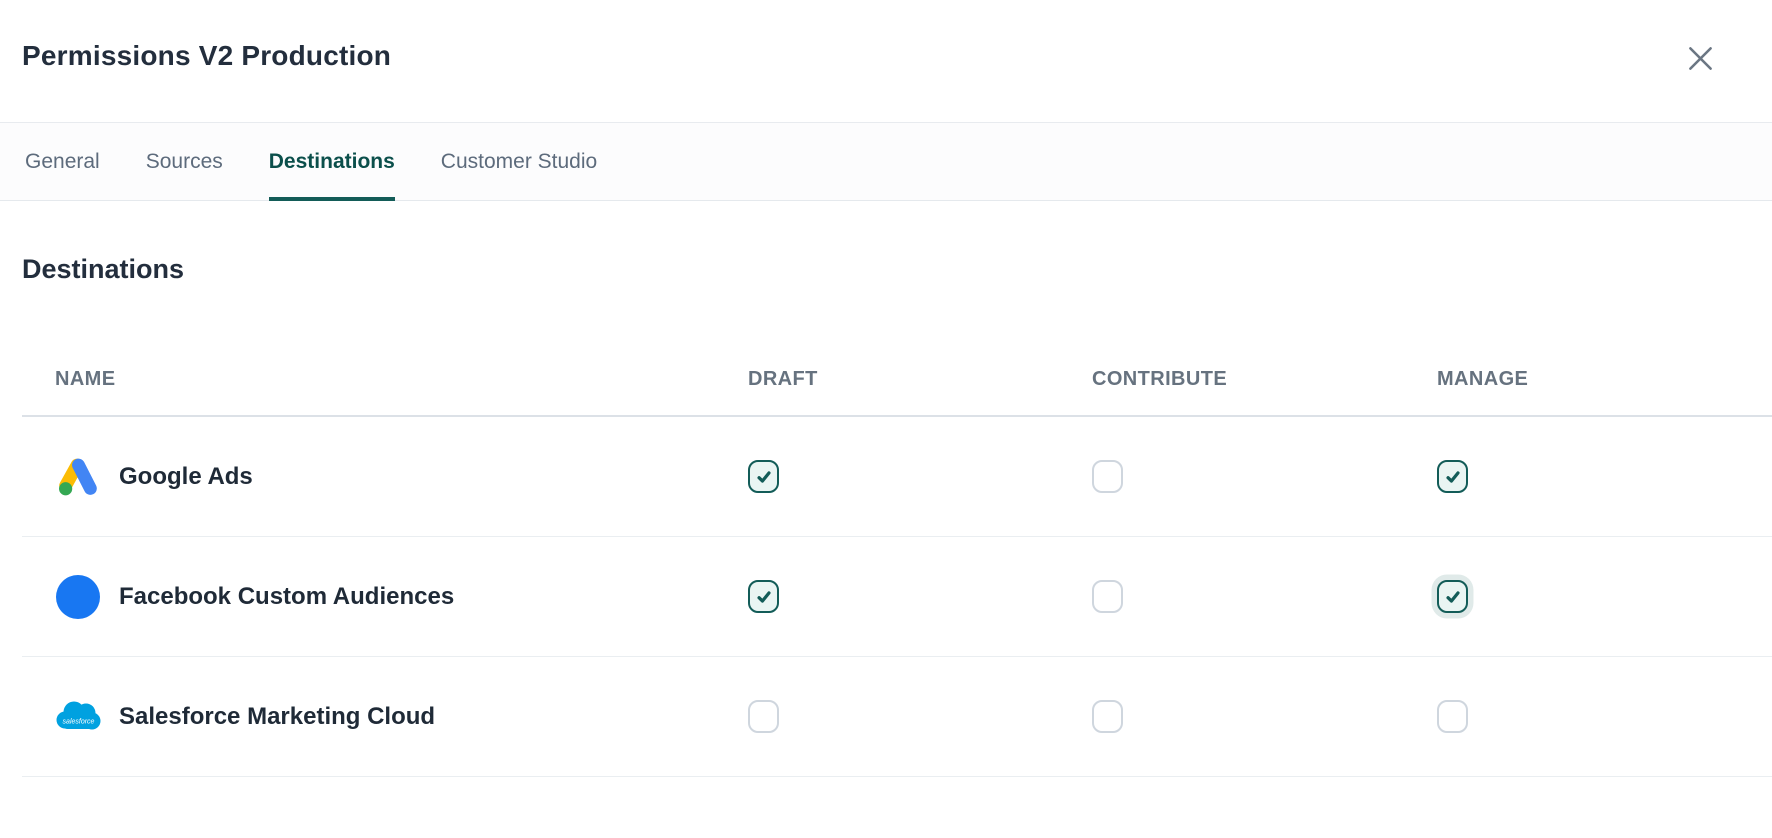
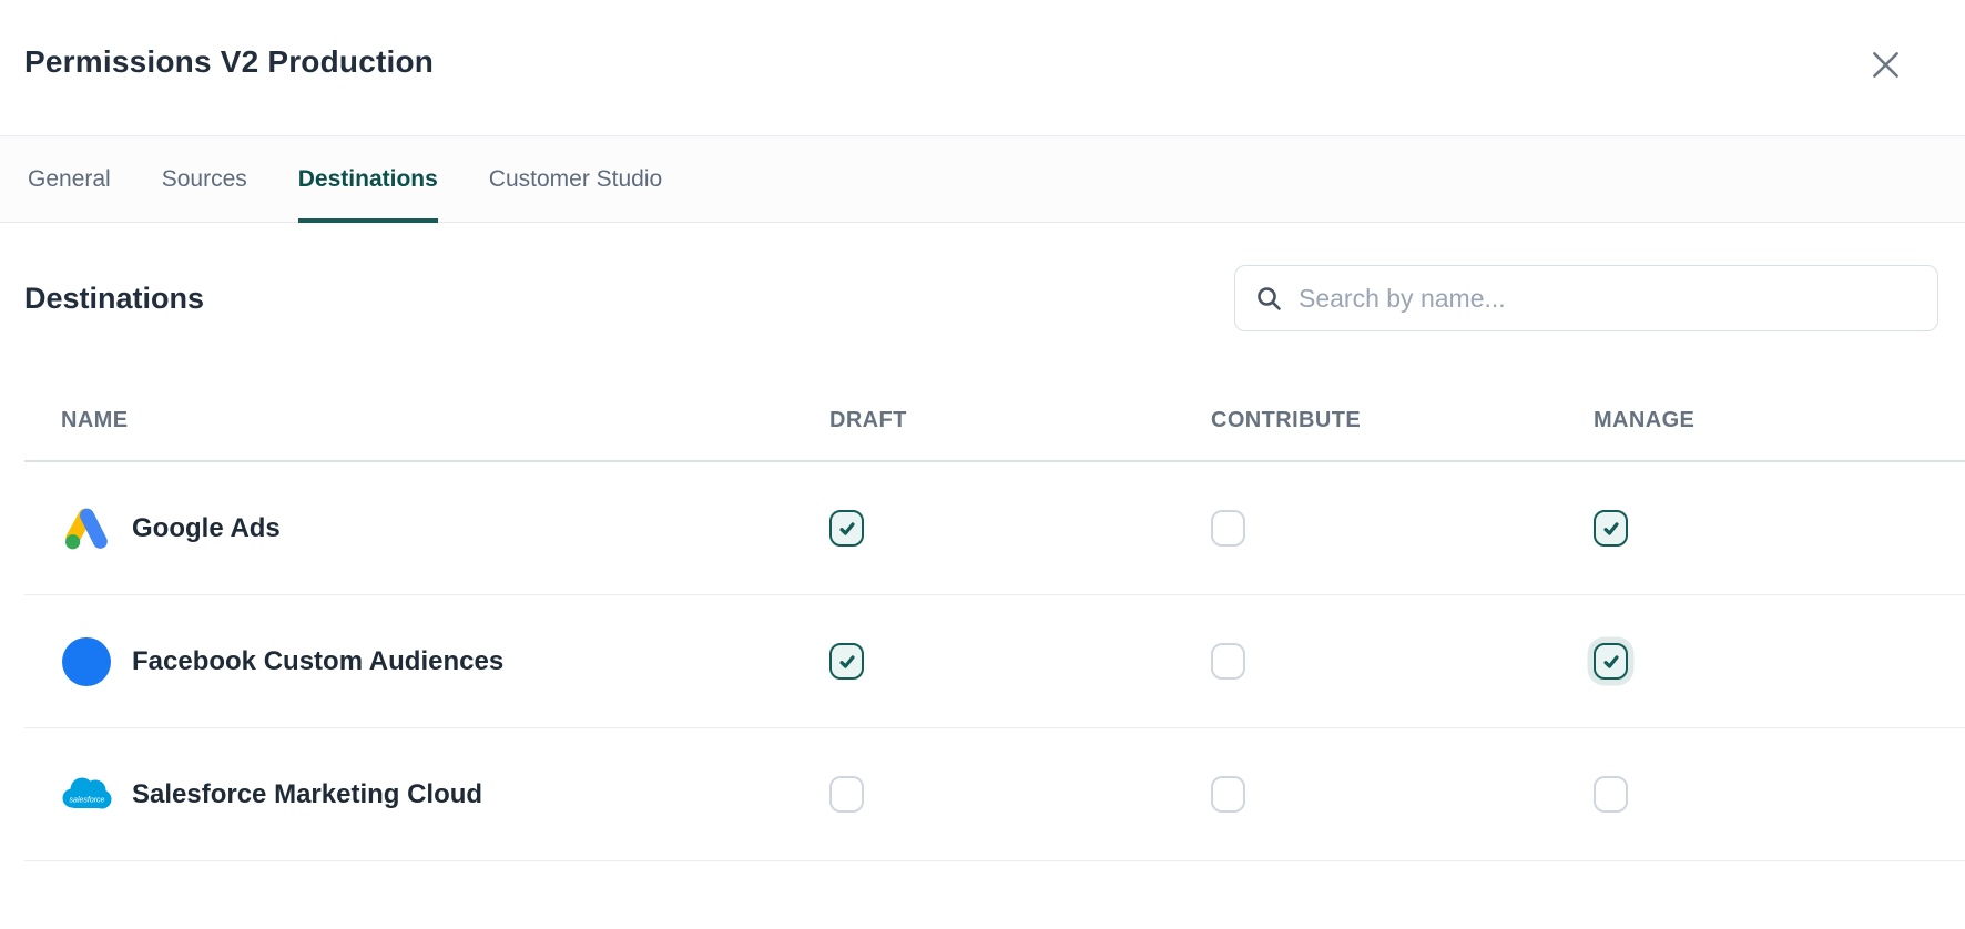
  Permissions V2 Production
  General
  Sources
  Destinations
  Customer Studio
  Destinations
+ Search by name...
  NAME
  DRAFT
  CONTRIBUTE
  MANAGE
  Google Ads
  Facebook Custom Audiences
  Salesforce Marketing Cloud
